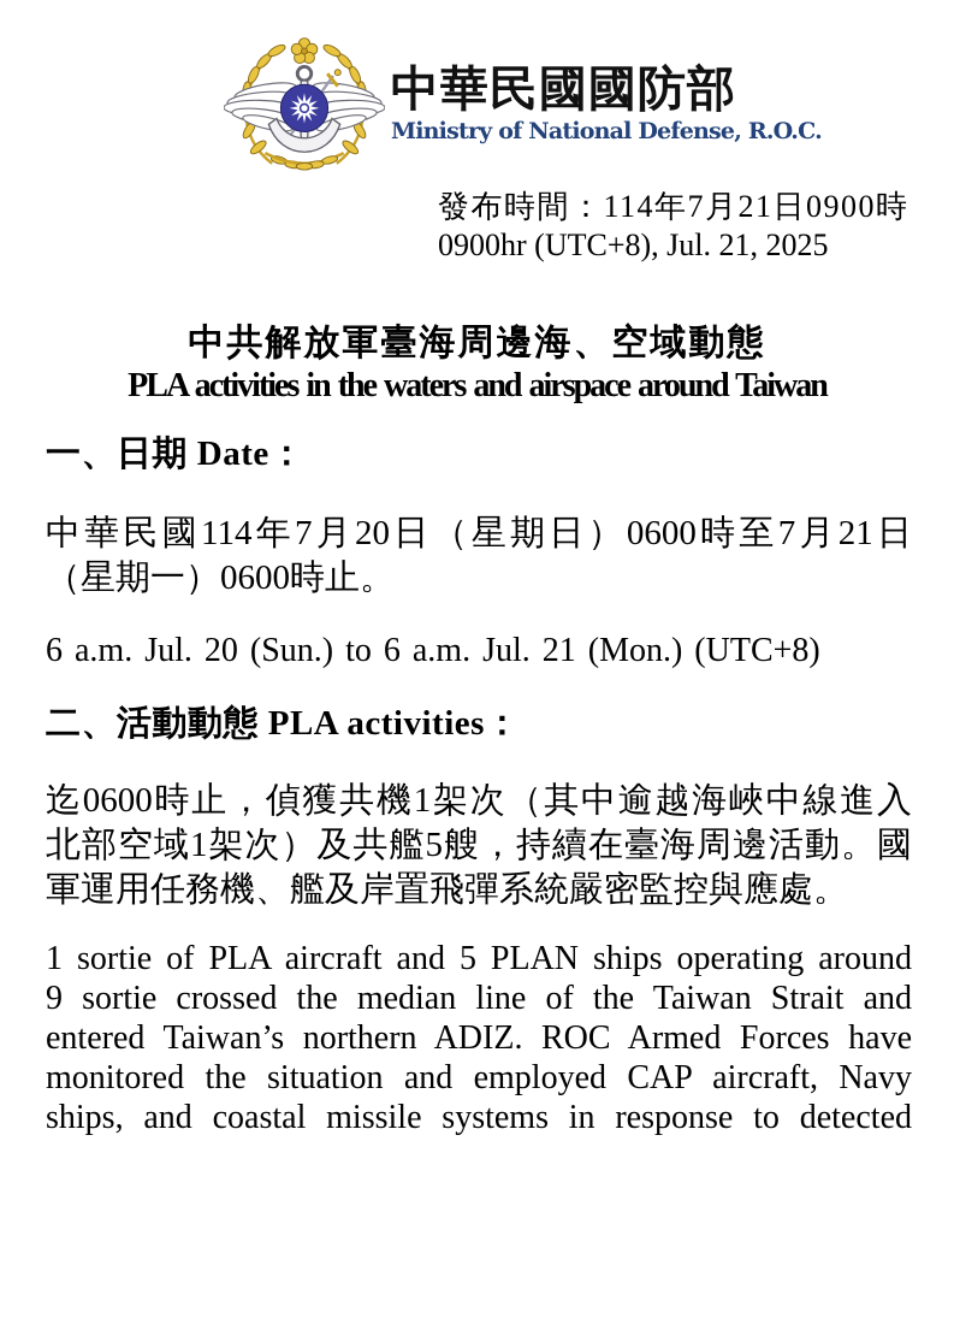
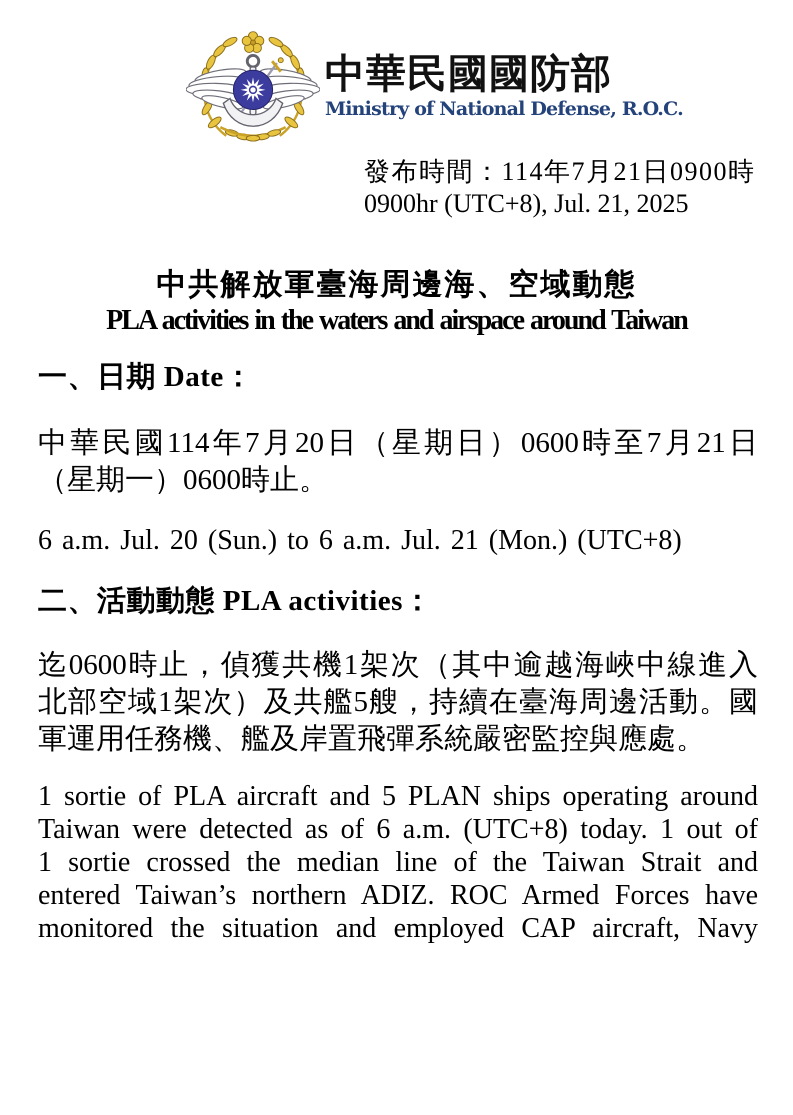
  中華民國國防部
  Ministry of National Defense, R.O.C.
  發布時間：114年7月21日0900時
  0900hr (UTC+8), Jul. 21, 2025
  中共解放軍臺海周邊海、空域動態
  PLA activities in the waters and airspace around Taiwan
  一、日期 Date：
  中華民國114年7月20日（星期日）0600時至7月21日
  （星期一）0600時止。
  6 a.m. Jul. 20 (Sun.) to 6 a.m. Jul. 21 (Mon.) (UTC+8)
  二、活動動態 PLA activities：
  迄0600時止，偵獲共機1架次（其中逾越海峽中線進入
  北部空域1架次）及共艦5艘，持續在臺海周邊活動。國
  軍運用任務機、艦及岸置飛彈系統嚴密監控與應處。
  1 sortie of PLA aircraft and 5 PLAN ships operating around
+ Taiwan were detected as of 6 a.m. (UTC+8) today. 1 out of
- 9 sortie crossed the median line of the Taiwan Strait and
+ 1 sortie crossed the median line of the Taiwan Strait and
  entered Taiwan’s northern ADIZ. ROC Armed Forces have
  monitored the situation and employed CAP aircraft, Navy
- ships, and coastal missile systems in response to detected
